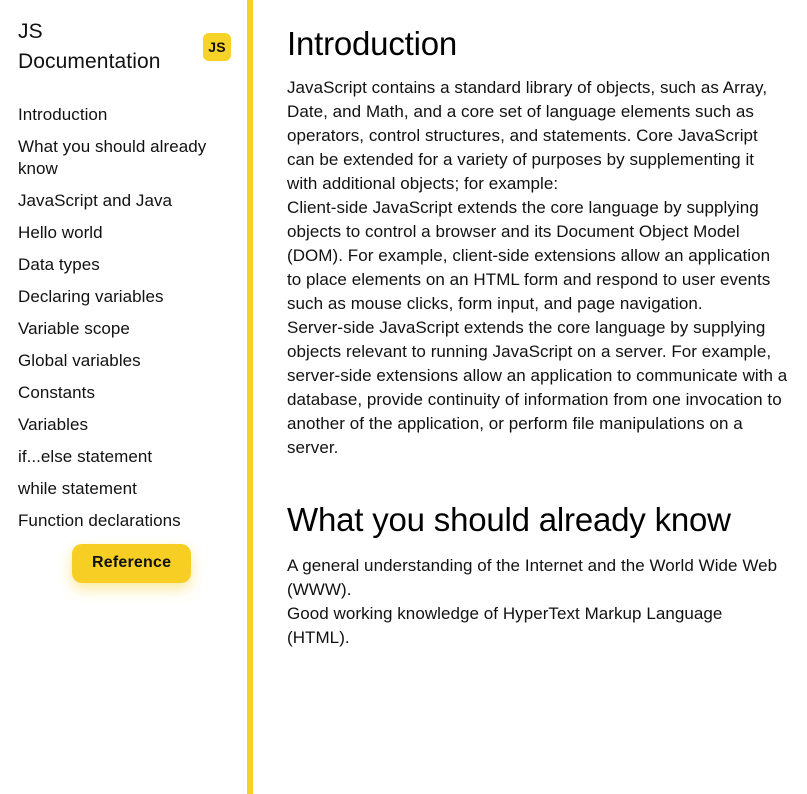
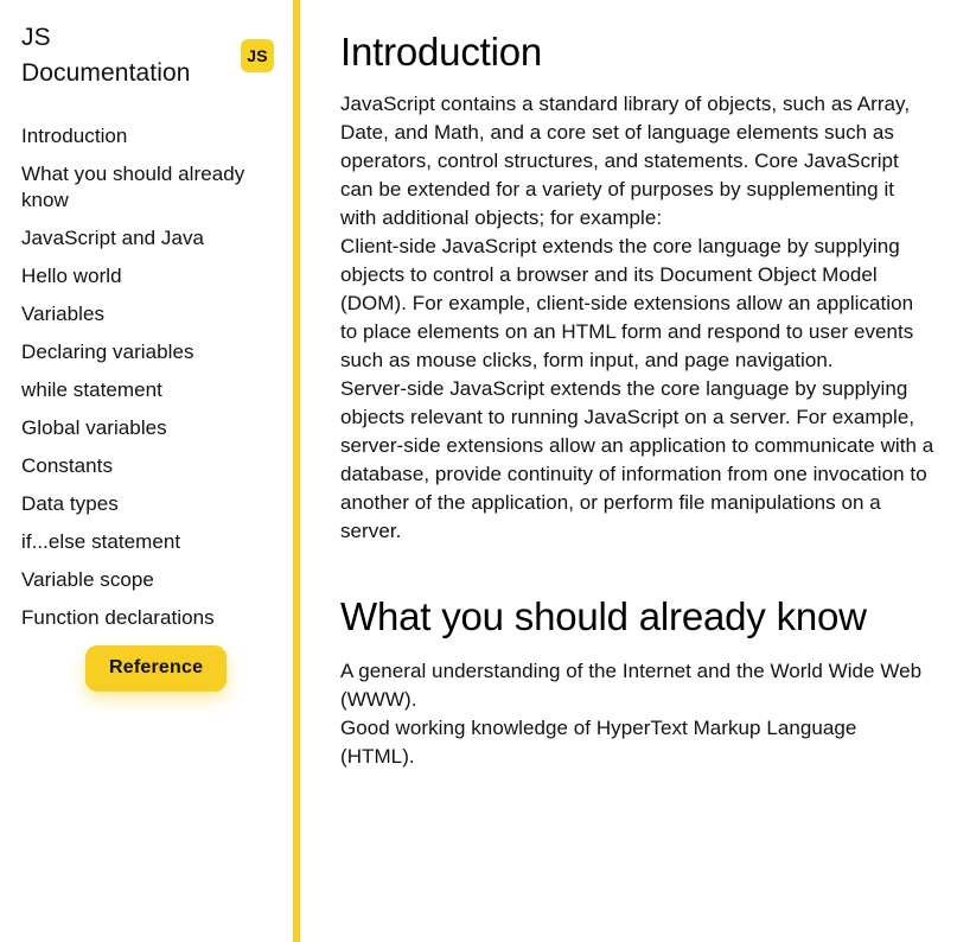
  JS Documentation
  JS
  Introduction
  What you should already know
  JavaScript and Java
  Hello world
- Data types
+ Variables
  Declaring variables
- Variable scope
+ while statement
  Global variables
  Constants
- Variables
+ Data types
  if...else statement
- while statement
+ Variable scope
  Function declarations
  Reference
  Introduction
  JavaScript contains a standard library of objects, such as Array, Date, and Math, and a core set of language elements such as operators, control structures, and statements. Core JavaScript can be extended for a variety of purposes by supplementing it with additional objects; for example:
  Client-side JavaScript extends the core language by supplying objects to control a browser and its Document Object Model (DOM). For example, client-side extensions allow an application to place elements on an HTML form and respond to user events such as mouse clicks, form input, and page navigation.
  Server-side JavaScript extends the core language by supplying objects relevant to running JavaScript on a server. For example, server-side extensions allow an application to communicate with a database, provide continuity of information from one invocation to another of the application, or perform file manipulations on a server.
  What you should already know
  A general understanding of the Internet and the World Wide Web (WWW).
  Good working knowledge of HyperText Markup Language (HTML).
